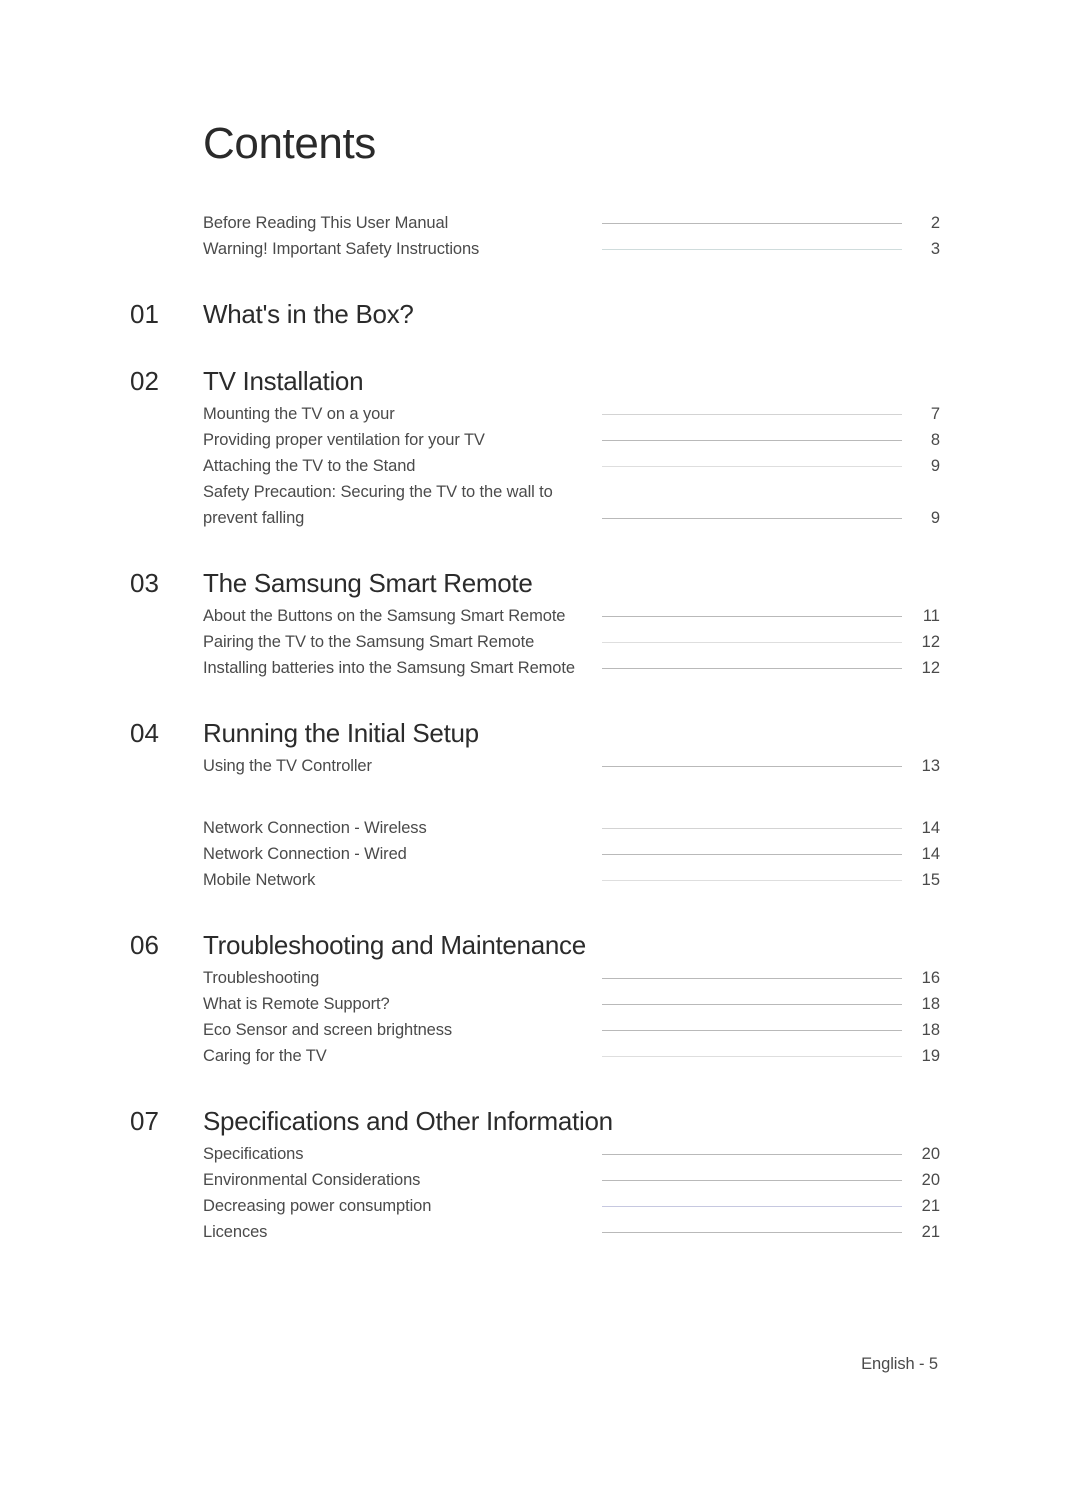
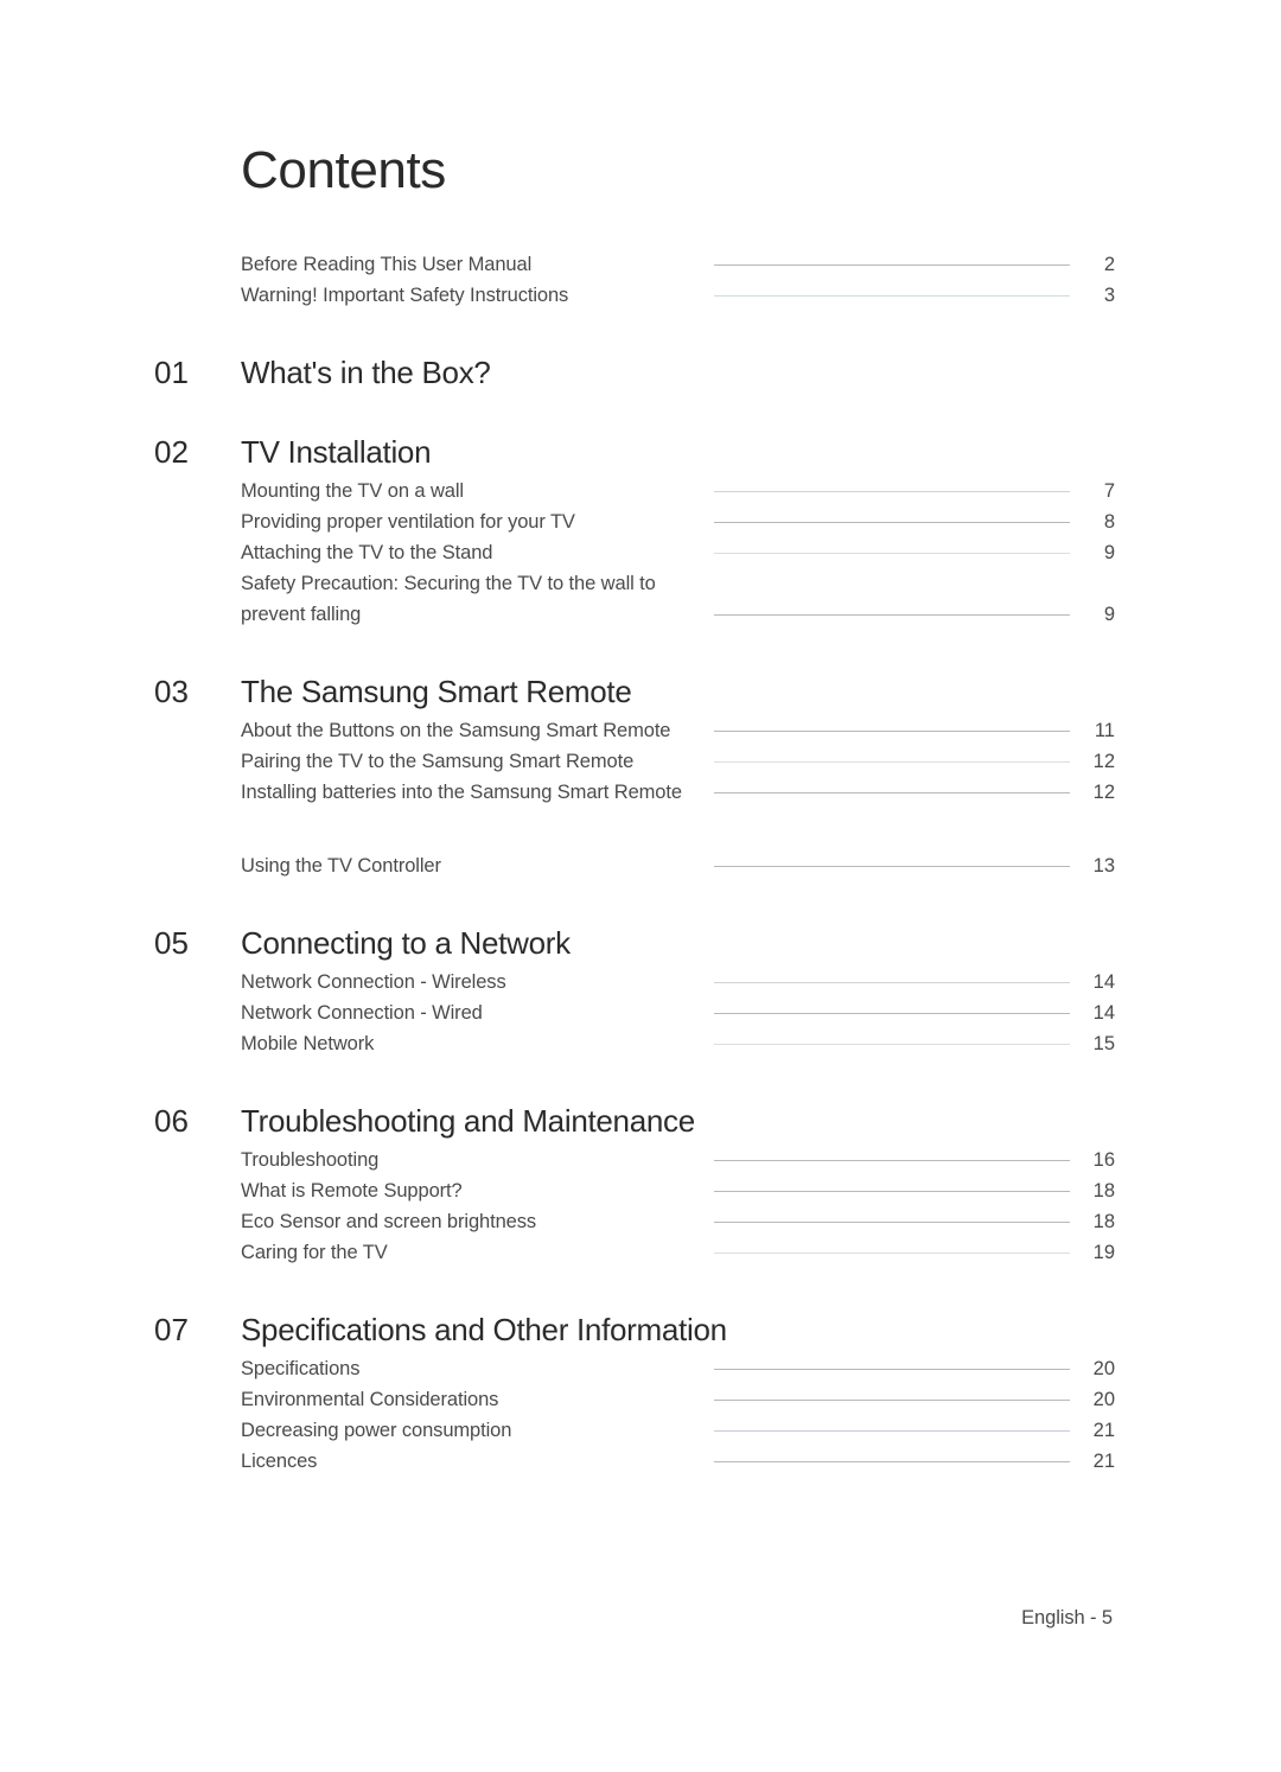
  Contents
  Before Reading This User Manual
  2
  Warning! Important Safety Instructions
  3
  01
  What's in the Box?
  02
  TV Installation
- Mounting the TV on a your
+ Mounting the TV on a wall
  7
  Providing proper ventilation for your TV
  8
  Attaching the TV to the Stand
  9
  Safety Precaution: Securing the TV to the wall to
  prevent falling
  9
  03
  The Samsung Smart Remote
  About the Buttons on the Samsung Smart Remote
  11
  Pairing the TV to the Samsung Smart Remote
  12
  Installing batteries into the Samsung Smart Remote
  12
- 04
- Running the Initial Setup
  Using the TV Controller
  13
+ 05
+ Connecting to a Network
  Network Connection - Wireless
  14
  Network Connection - Wired
  14
  Mobile Network
  15
  06
  Troubleshooting and Maintenance
  Troubleshooting
  16
  What is Remote Support?
  18
  Eco Sensor and screen brightness
  18
  Caring for the TV
  19
  07
  Specifications and Other Information
  Specifications
  20
  Environmental Considerations
  20
  Decreasing power consumption
  21
  Licences
  21
  English - 5
